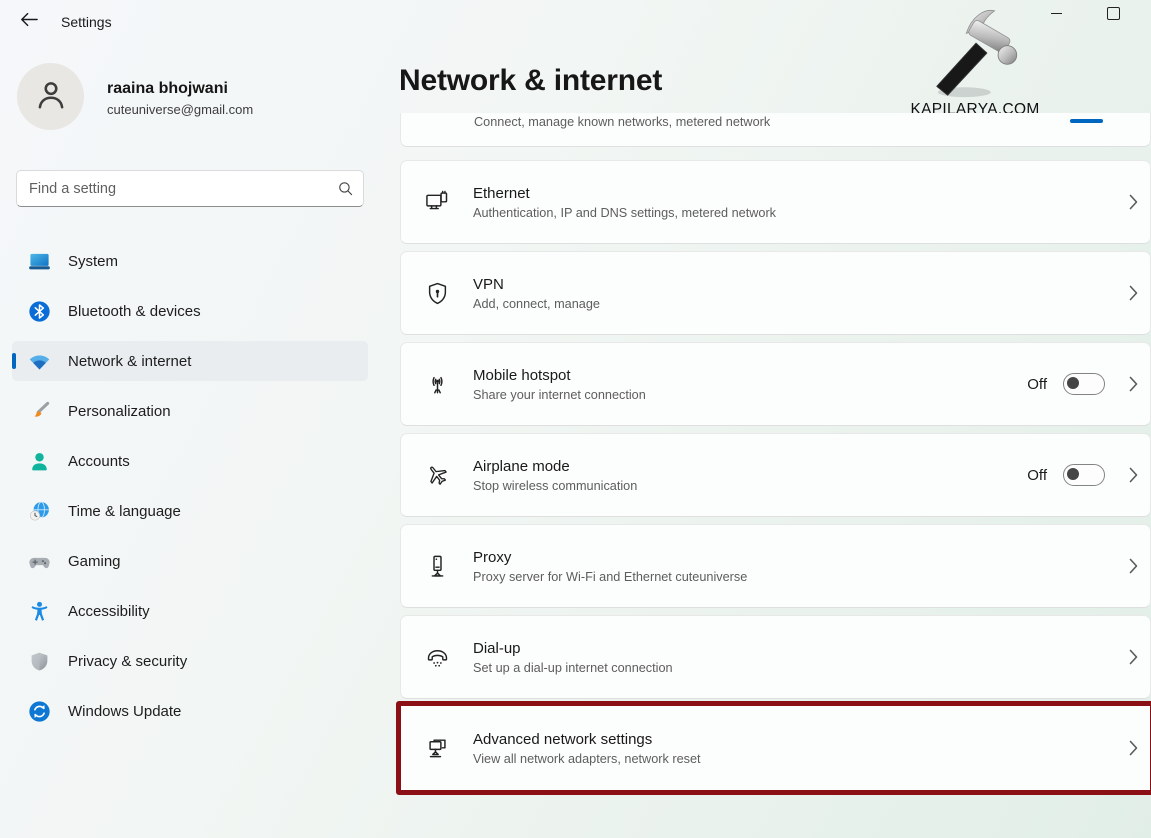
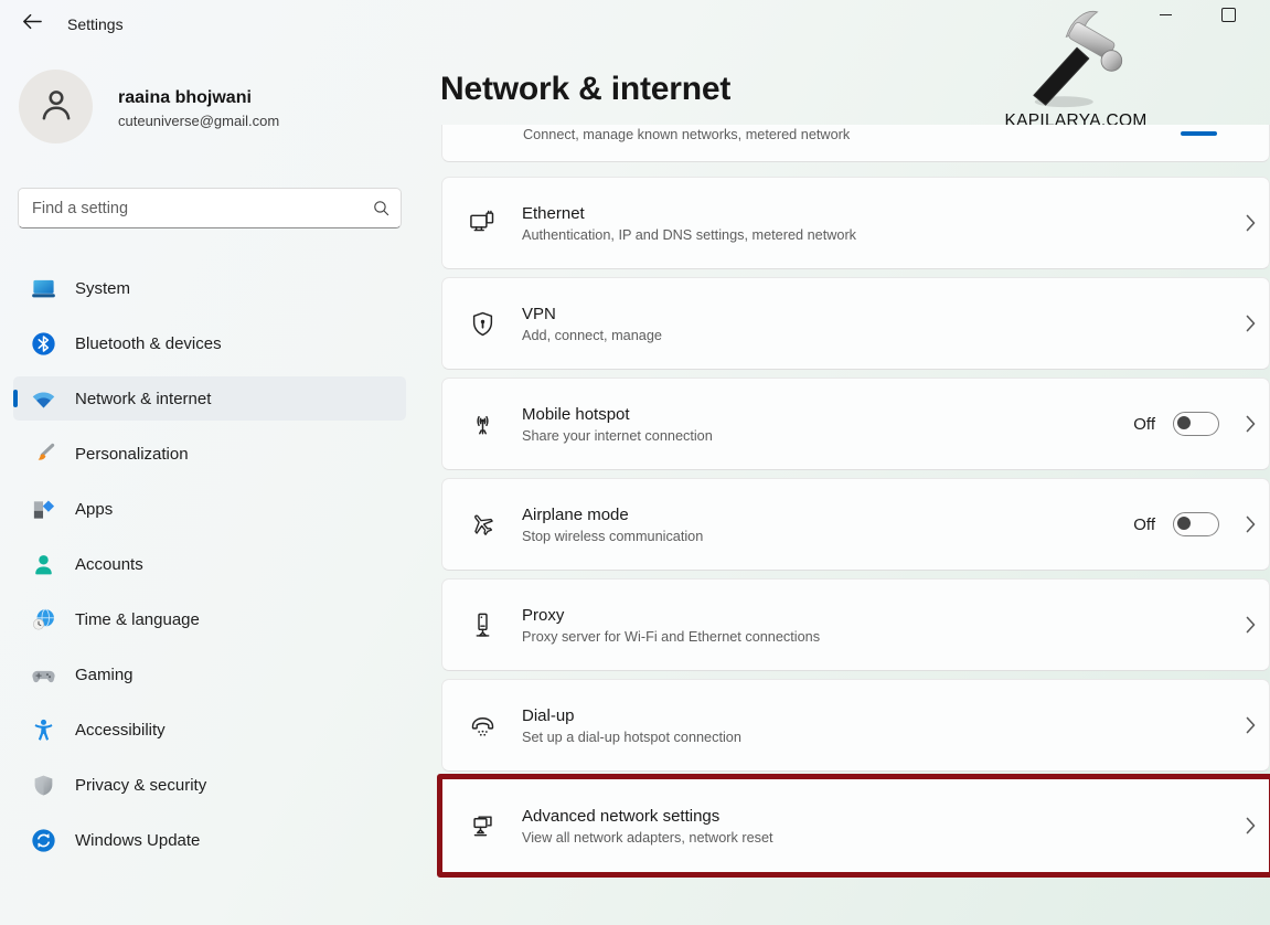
  Settings
  raaina bhojwani
  cuteuniverse@gmail.com
  Find a setting
  System
  Bluetooth & devices
  Network & internet
  Personalization
+ Apps
  Accounts
  Time & language
  Gaming
  Accessibility
  Privacy & security
  Windows Update
  Network & internet
  KAPILARYA.COM
  Connect, manage known networks, metered network
  Ethernet
  Authentication, IP and DNS settings, metered network
  VPN
  Add, connect, manage
  Mobile hotspot
  Share your internet connection
  Off
  Airplane mode
  Stop wireless communication
  Off
  Proxy
- Proxy server for Wi-Fi and Ethernet cuteuniverse
+ Proxy server for Wi-Fi and Ethernet connections
  Dial-up
- Set up a dial-up internet connection
+ Set up a dial-up hotspot connection
  Advanced network settings
  View all network adapters, network reset
